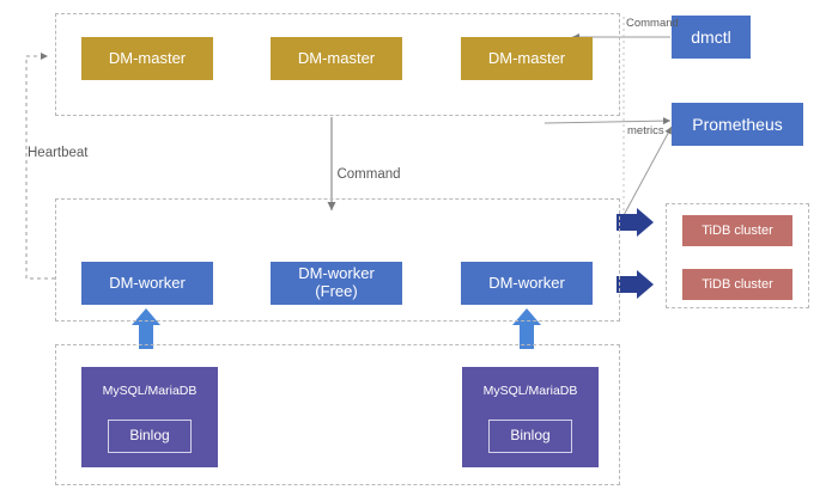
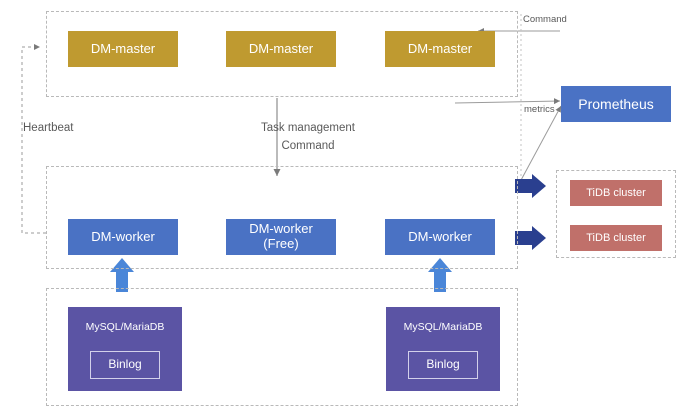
  DM-master
  DM-master
  DM-master
  DM-worker
  DM-worker
  (Free)
  DM-worker
  MySQL/MariaDB
  Binlog
  MySQL/MariaDB
  Binlog
  TiDB cluster
  TiDB cluster
- dmctl
  Prometheus
  Command
  metrics
  Heartbeat
+ Task management
  Command
